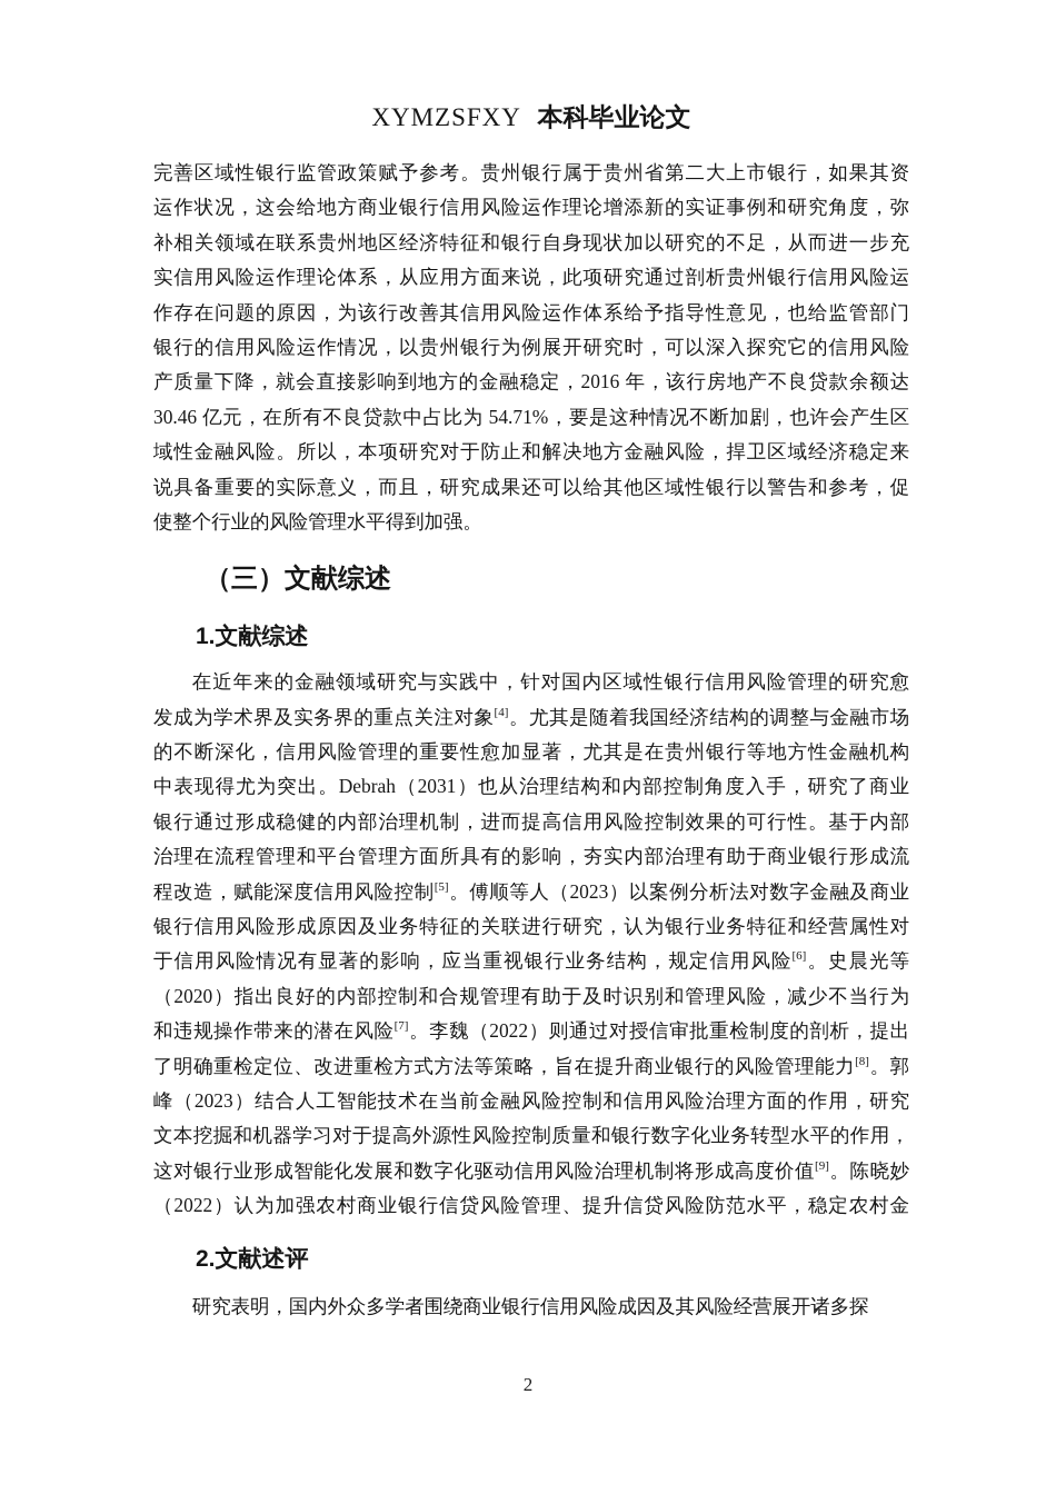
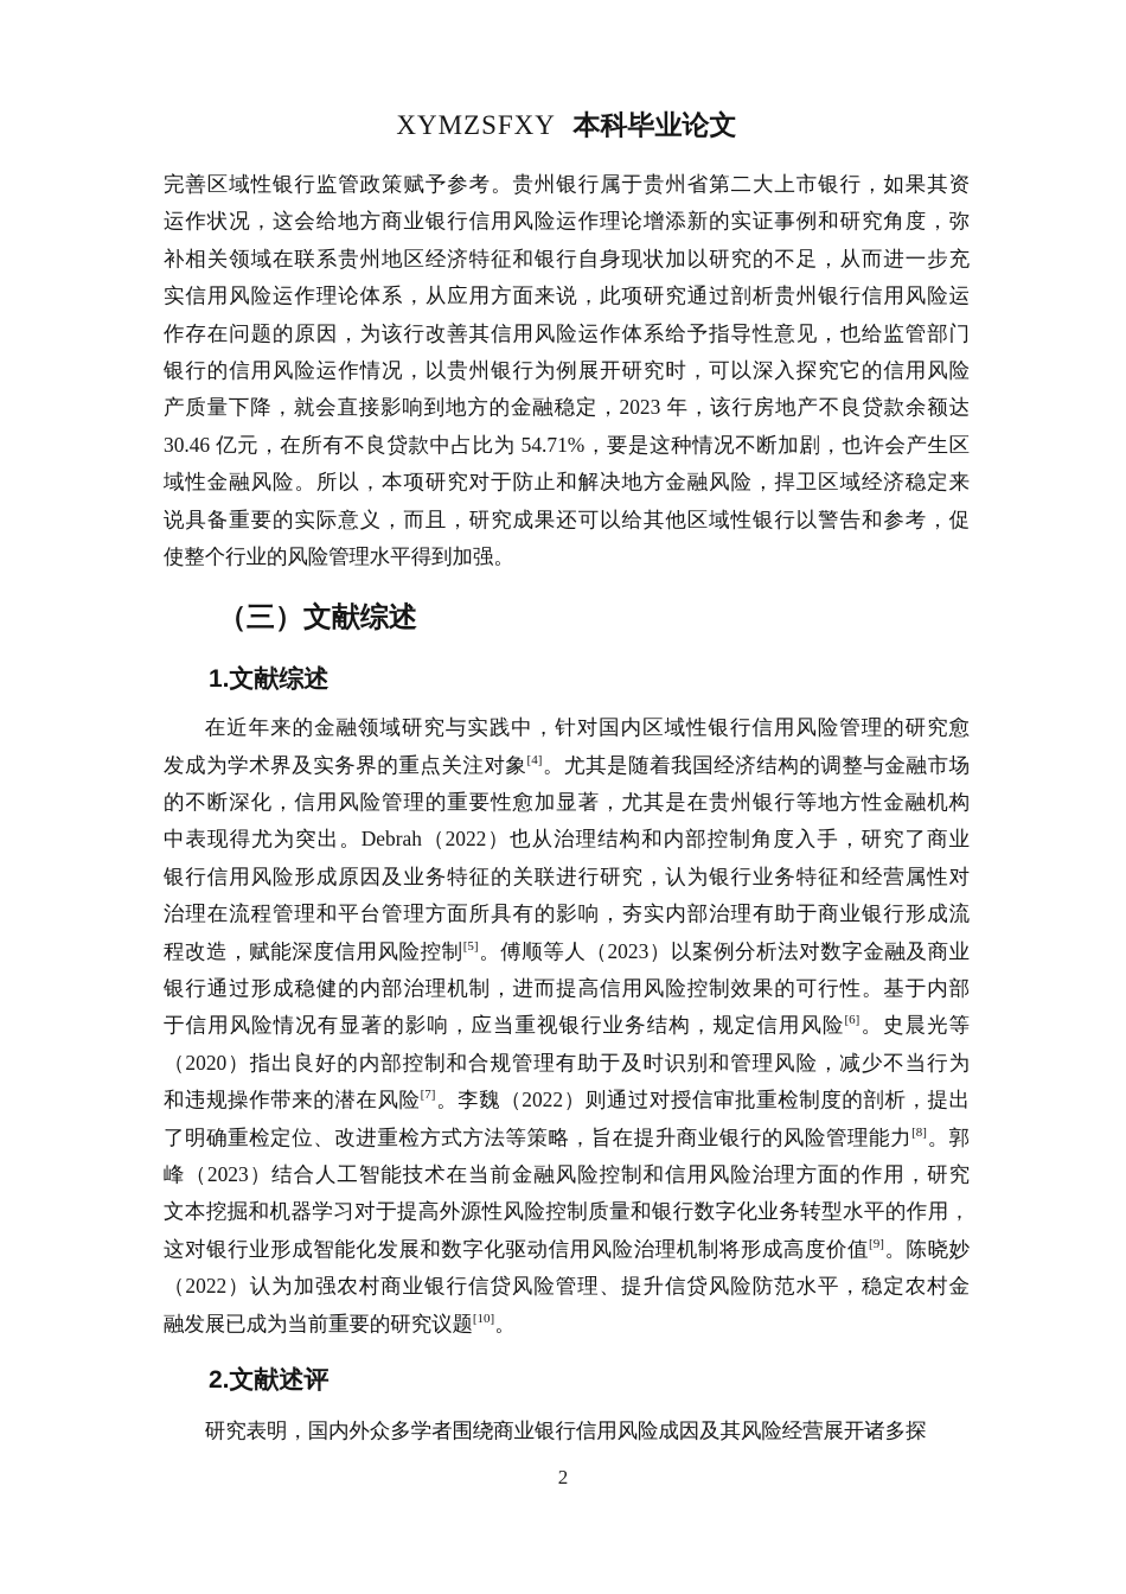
  XYMZSFXY 本科毕业论文
  完善区域性银行监管政策赋予参考。贵州银行属于贵州省第二大上市银行，如果其资
  运作状况，这会给地方商业银行信用风险运作理论增添新的实证事例和研究角度，弥
  补相关领域在联系贵州地区经济特征和银行自身现状加以研究的不足，从而进一步充
  实信用风险运作理论体系，从应用方面来说，此项研究通过剖析贵州银行信用风险运
  作存在问题的原因，为该行改善其信用风险运作体系给予指导性意见，也给监管部门
  银行的信用风险运作情况，以贵州银行为例展开研究时，可以深入探究它的信用风险
- 产质量下降，就会直接影响到地方的金融稳定，2016 年，该行房地产不良贷款余额达
+ 产质量下降，就会直接影响到地方的金融稳定，2023 年，该行房地产不良贷款余额达
  30.46 亿元，在所有不良贷款中占比为 54.71%，要是这种情况不断加剧，也许会产生区
  域性金融风险。所以，本项研究对于防止和解决地方金融风险，捍卫区域经济稳定来
  说具备重要的实际意义，而且，研究成果还可以给其他区域性银行以警告和参考，促
  使整个行业的风险管理水平得到加强。
  （三）文献综述
  1.文献综述
  在近年来的金融领域研究与实践中，针对国内区域性银行信用风险管理的研究愈
  发成为学术界及实务界的重点关注对象[4]。尤其是随着我国经济结构的调整与金融市场
  的不断深化，信用风险管理的重要性愈加显著，尤其是在贵州银行等地方性金融机构
- 中表现得尤为突出。Debrah（2031）也从治理结构和内部控制角度入手，研究了商业
+ 中表现得尤为突出。Debrah（2022）也从治理结构和内部控制角度入手，研究了商业
- 银行通过形成稳健的内部治理机制，进而提高信用风险控制效果的可行性。基于内部
+ 银行信用风险形成原因及业务特征的关联进行研究，认为银行业务特征和经营属性对
  治理在流程管理和平台管理方面所具有的影响，夯实内部治理有助于商业银行形成流
  程改造，赋能深度信用风险控制[5]。傅顺等人（2023）以案例分析法对数字金融及商业
- 银行信用风险形成原因及业务特征的关联进行研究，认为银行业务特征和经营属性对
+ 银行通过形成稳健的内部治理机制，进而提高信用风险控制效果的可行性。基于内部
  于信用风险情况有显著的影响，应当重视银行业务结构，规定信用风险[6]。史晨光等
  （2020）指出良好的内部控制和合规管理有助于及时识别和管理风险，减少不当行为
  和违规操作带来的潜在风险[7]。李魏（2022）则通过对授信审批重检制度的剖析，提出
  了明确重检定位、改进重检方式方法等策略，旨在提升商业银行的风险管理能力[8]。郭
  峰（2023）结合人工智能技术在当前金融风险控制和信用风险治理方面的作用，研究
  文本挖掘和机器学习对于提高外源性风险控制质量和银行数字化业务转型水平的作用，
  这对银行业形成智能化发展和数字化驱动信用风险治理机制将形成高度价值[9]。陈晓妙
  （2022）认为加强农村商业银行信贷风险管理、提升信贷风险防范水平，稳定农村金
+ 融发展已成为当前重要的研究议题[10]。
  2.文献述评
  研究表明，国内外众多学者围绕商业银行信用风险成因及其风险经营展开诸多探
  2
